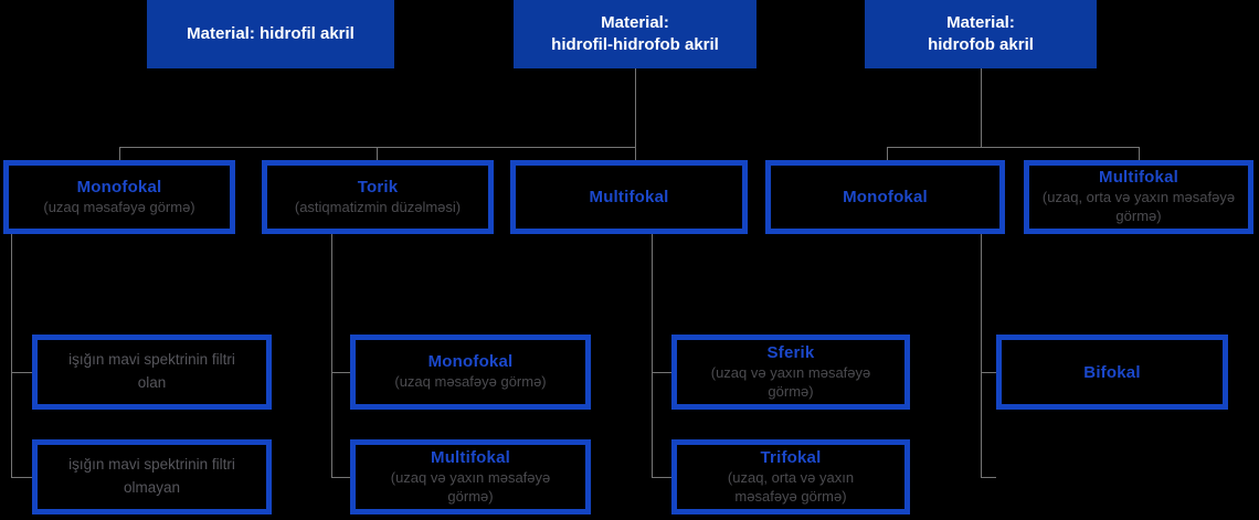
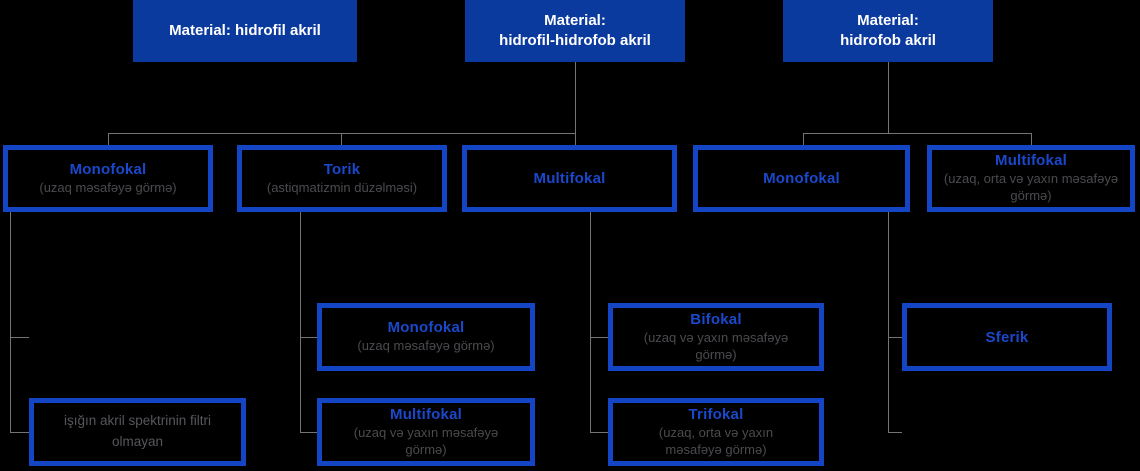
  Material: hidrofil akril
  Material:
  hidrofil-hidrofob akril
  Material:
  hidrofob akril
  Monofokal
  (uzaq məsafəyə görmə)
  Torik
  (astiqmatizmin düzəlməsi)
  Multifokal
  Monofokal
  Multifokal
  (uzaq, orta və yaxın məsafəyə görmə)
- işığın mavi spektrinin filtri olan
  Monofokal
  (uzaq məsafəyə görmə)
- Sferik
+ Bifokal
  (uzaq və yaxın məsafəyə görmə)
- Bifokal
+ Sferik
- işığın mavi spektrinin filtri olmayan
+ işığın akril spektrinin filtri olmayan
  Multifokal
  (uzaq və yaxın məsafəyə görmə)
  Trifokal
  (uzaq, orta və yaxın məsafəyə görmə)
